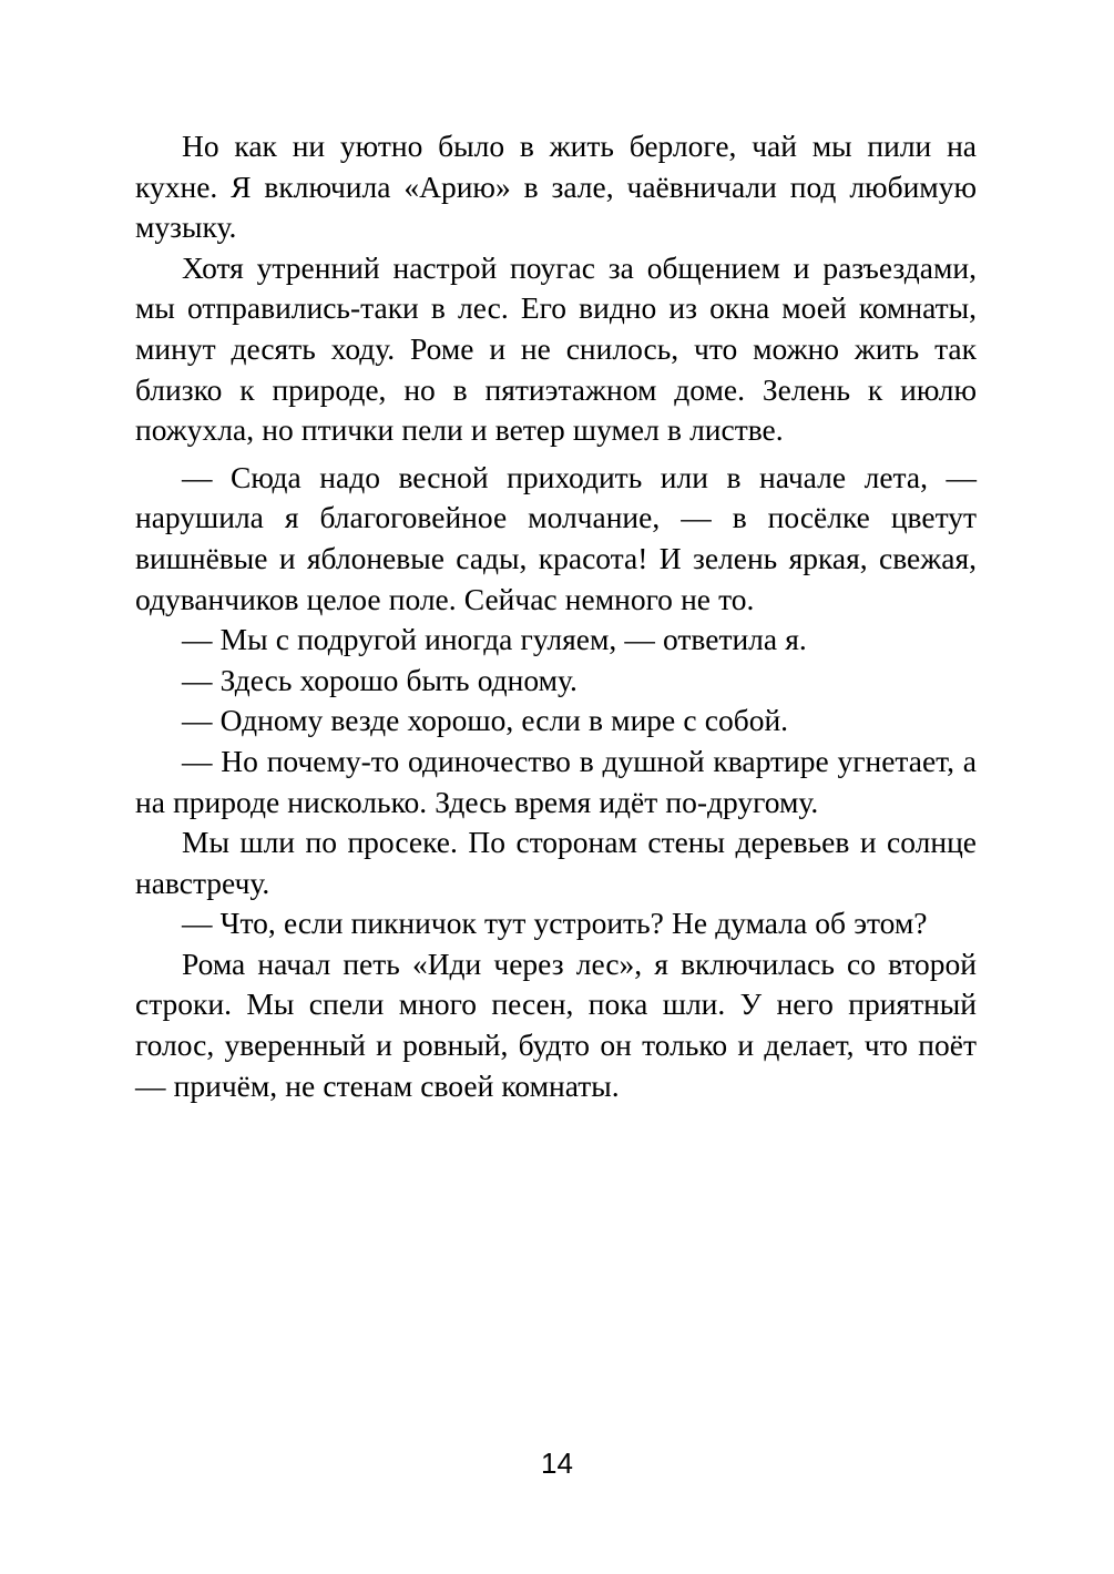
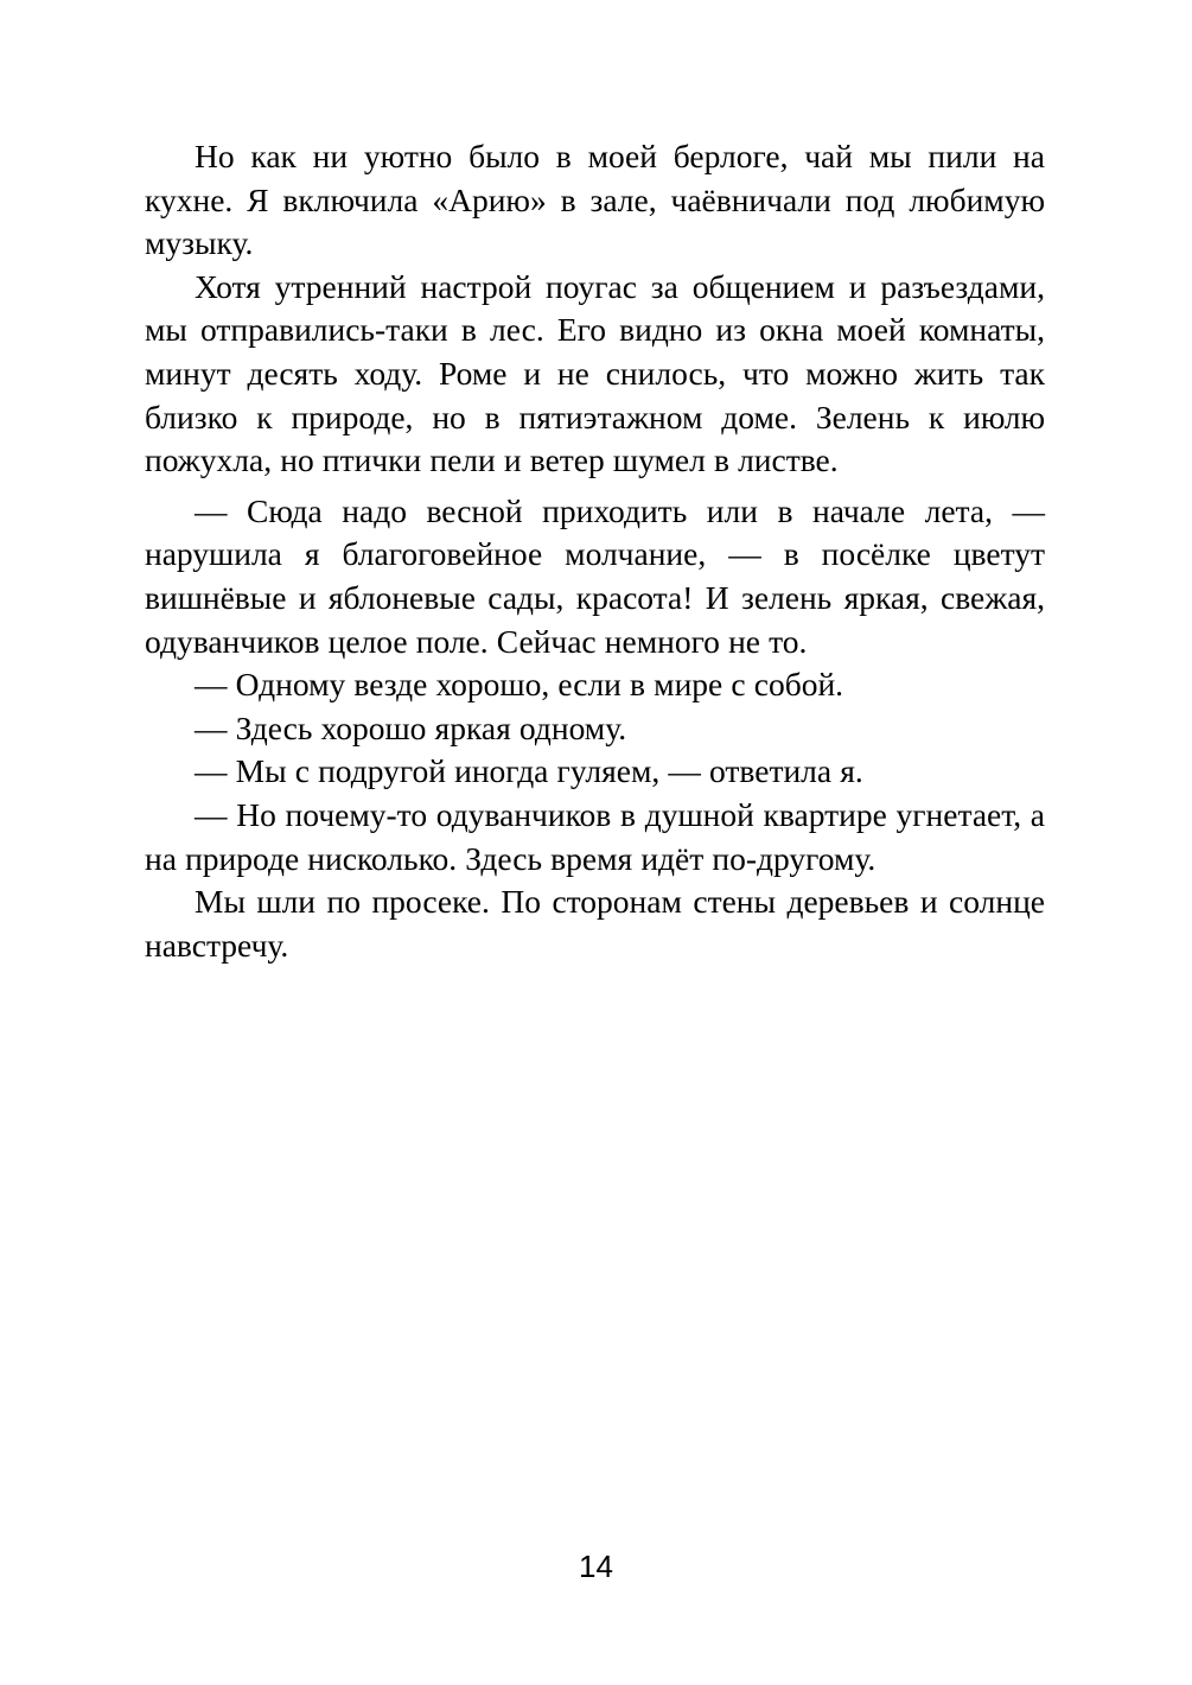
- Но как ни уютно было в жить берлоге, чай мы пили на кухне. Я включила «Арию» в зале, чаёвничали под любимую музыку.
+ Но как ни уютно было в моей берлоге, чай мы пили на кухне. Я включила «Арию» в зале, чаёвничали под любимую музыку.
  Хотя утренний настрой поугас за общением и разъездами, мы отправились-таки в лес. Его видно из окна моей комнаты, минут десять ходу. Роме и не снилось, что можно жить так близко к природе, но в пятиэтажном доме. Зелень к июлю пожухла, но птички пели и ветер шумел в листве.
  — Сюда надо весной приходить или в начале лета, — нарушила я благоговейное молчание, — в посёлке цветут вишнёвые и яблоневые сады, красота! И зелень яркая, свежая, одуванчиков целое поле. Сейчас немного не то.
- — Мы с подругой иногда гуляем, — ответила я.
+ — Одному везде хорошо, если в мире с собой.
- — Здесь хорошо быть одному.
+ — Здесь хорошо яркая одному.
- — Одному везде хорошо, если в мире с собой.
+ — Мы с подругой иногда гуляем, — ответила я.
- — Но почему-то одиночество в душной квартире угнетает, а на природе нисколько. Здесь время идёт по-другому.
+ — Но почему-то одуванчиков в душной квартире угнетает, а на природе нисколько. Здесь время идёт по-другому.
  Мы шли по просеке. По сторонам стены деревьев и солнце навстречу.
- — Что, если пикничок тут устроить? Не думала об этом?
- Рома начал петь «Иди через лес», я включилась со второй строки. Мы спели много песен, пока шли. У него приятный голос, уверенный и ровный, будто он только и делает, что поёт — причём, не стенам своей комнаты.
  14
